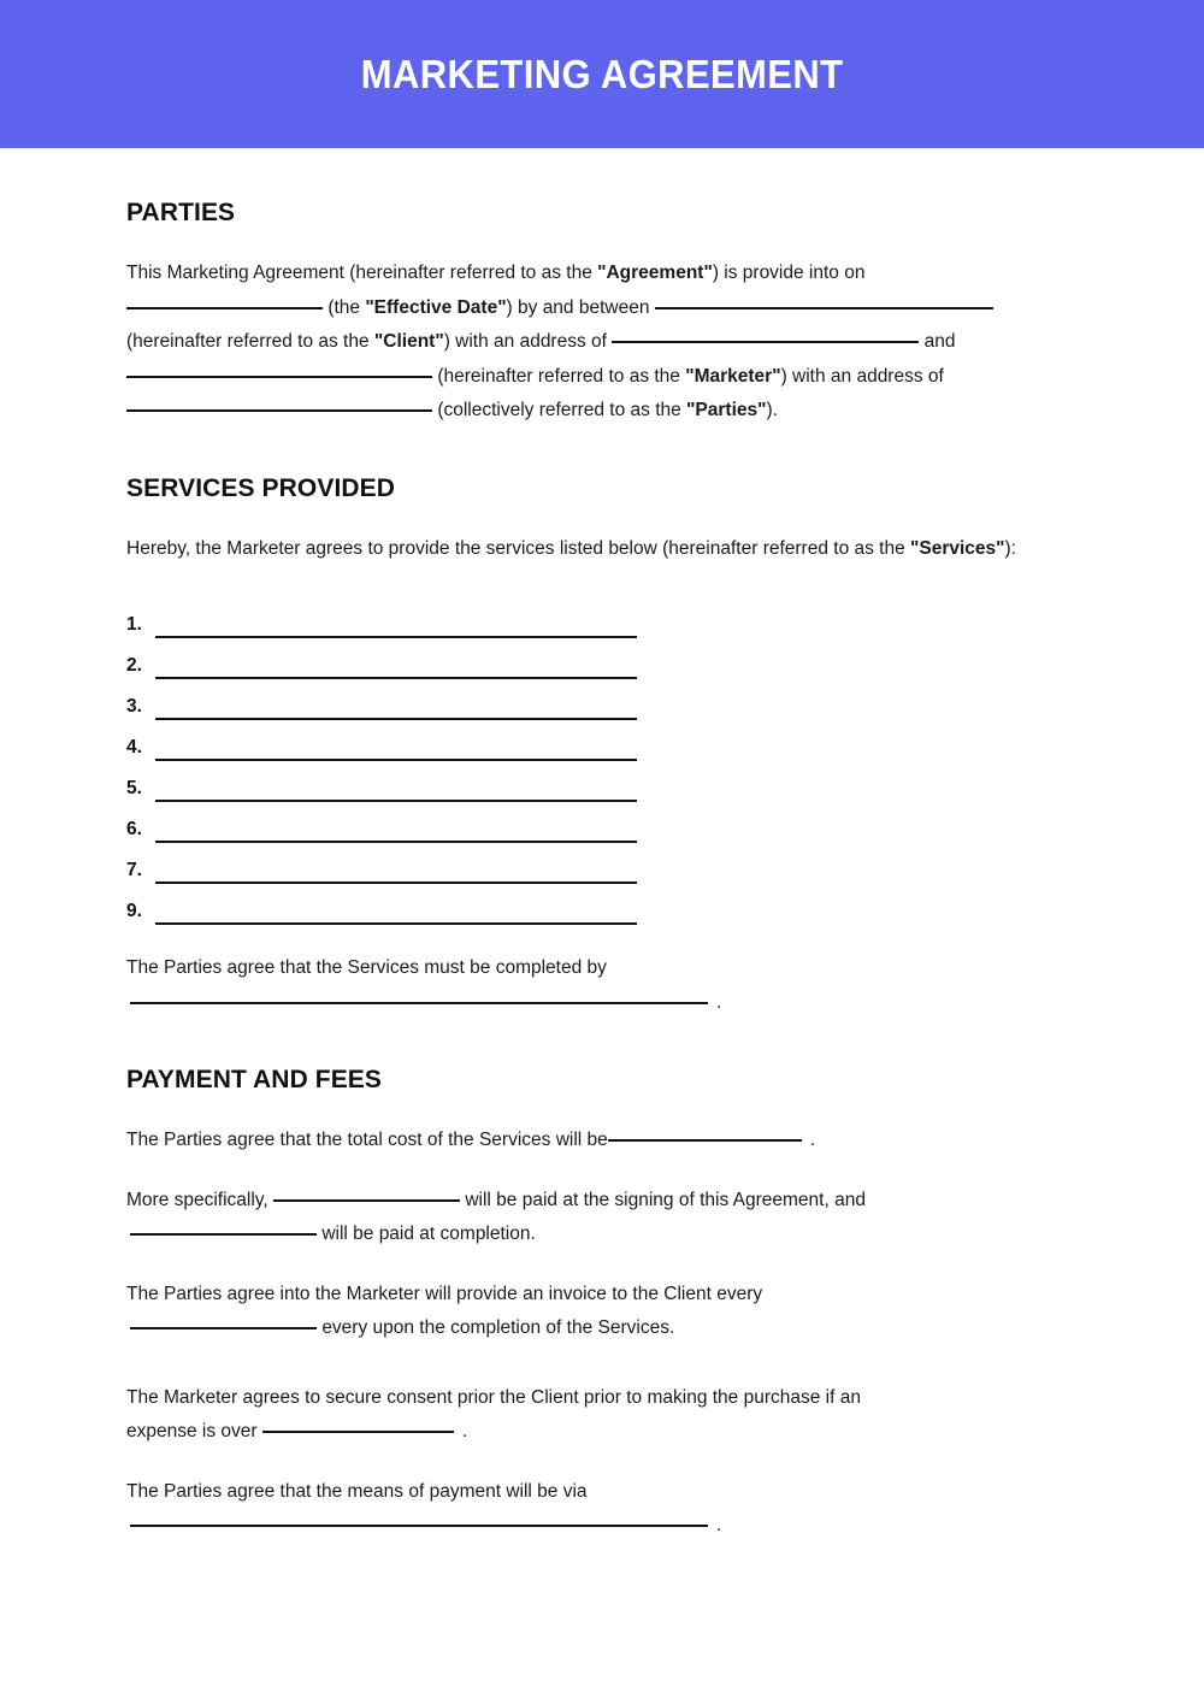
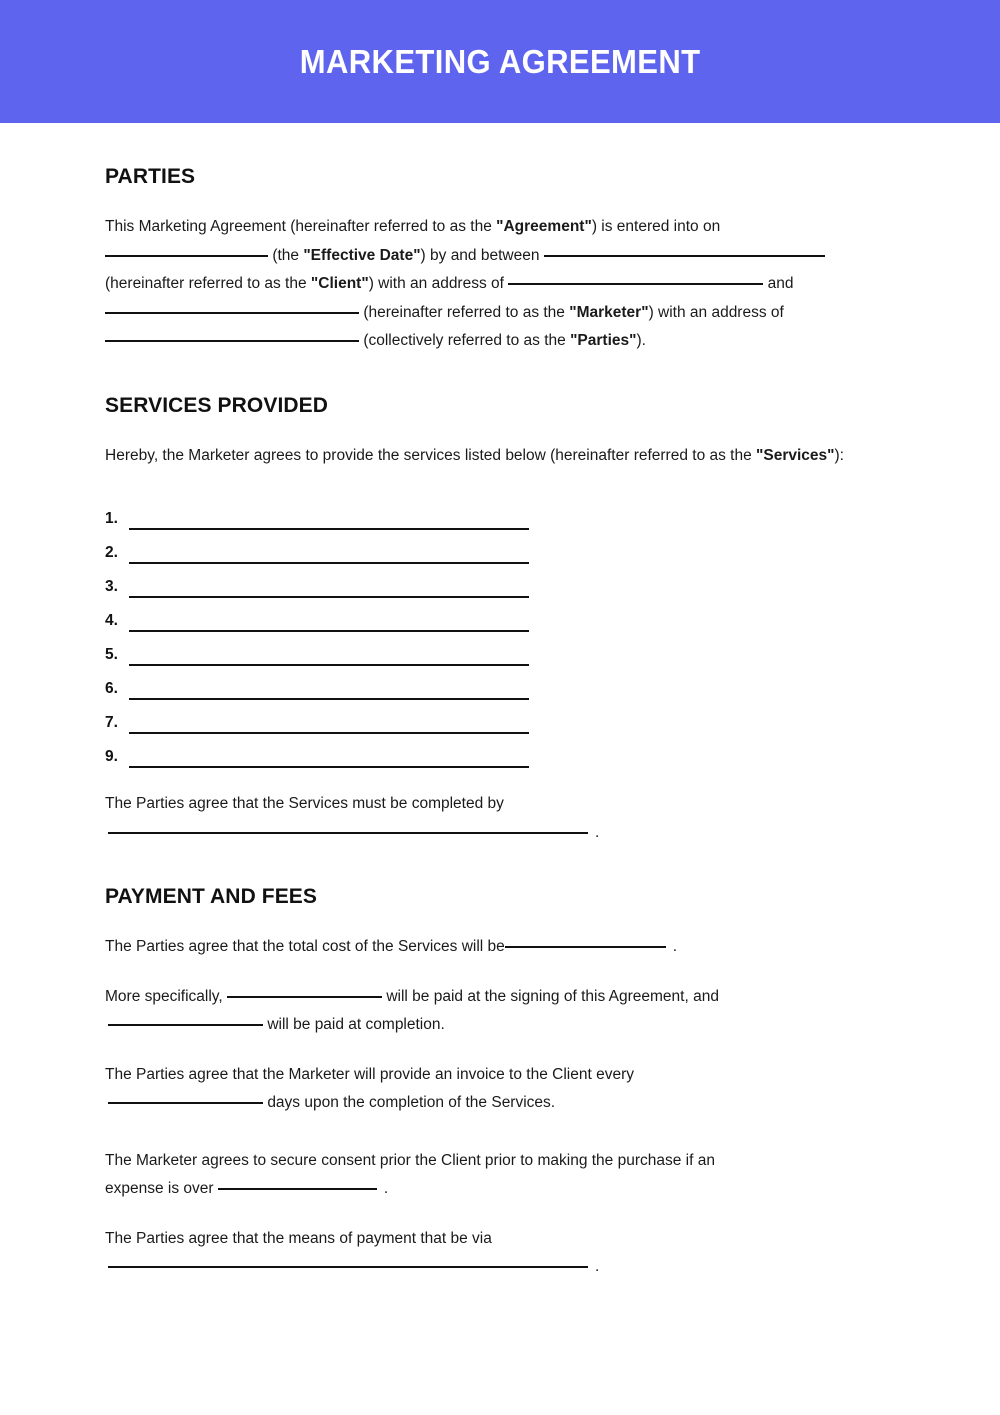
  MARKETING AGREEMENT
  PARTIES
- This Marketing Agreement (hereinafter referred to as the "Agreement") is provide into on
+ This Marketing Agreement (hereinafter referred to as the "Agreement") is entered into on
  (the "Effective Date") by and between
  (hereinafter referred to as the "Client") with an address of and
  (hereinafter referred to as the "Marketer") with an address of
  (collectively referred to as the "Parties").
  SERVICES PROVIDED
  Hereby, the Marketer agrees to provide the services listed below (hereinafter referred to as the "Services"):
  1.
  2.
  3.
  4.
  5.
  6.
  7.
  9.
  The Parties agree that the Services must be completed by
  .
  PAYMENT AND FEES
  The Parties agree that the total cost of the Services will be .
  More specifically, will be paid at the signing of this Agreement, and
  will be paid at completion.
- The Parties agree into the Marketer will provide an invoice to the Client every
+ The Parties agree that the Marketer will provide an invoice to the Client every
- every upon the completion of the Services.
+ days upon the completion of the Services.
  The Marketer agrees to secure consent prior the Client prior to making the purchase if an
  expense is over .
- The Parties agree that the means of payment will be via
+ The Parties agree that the means of payment that be via
  .
